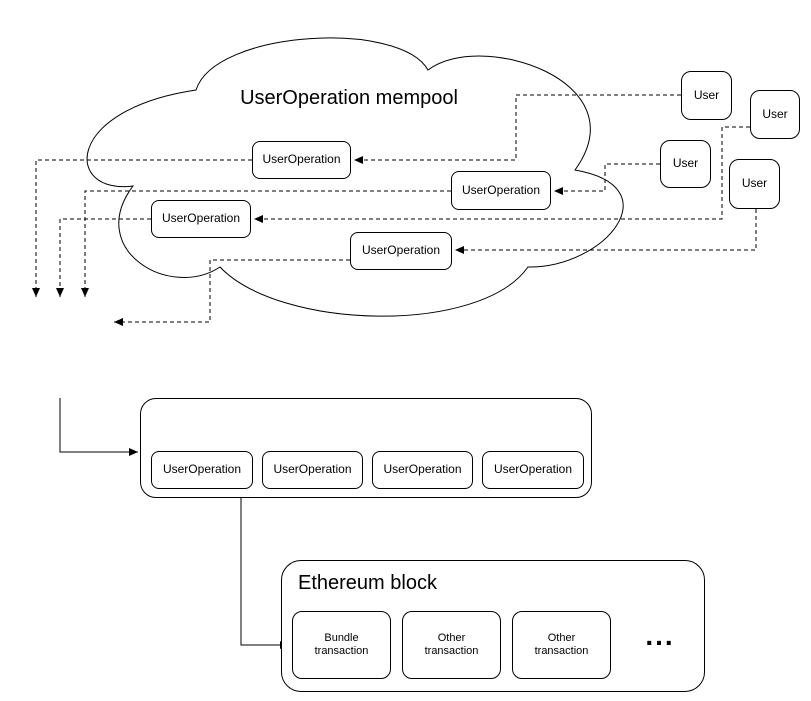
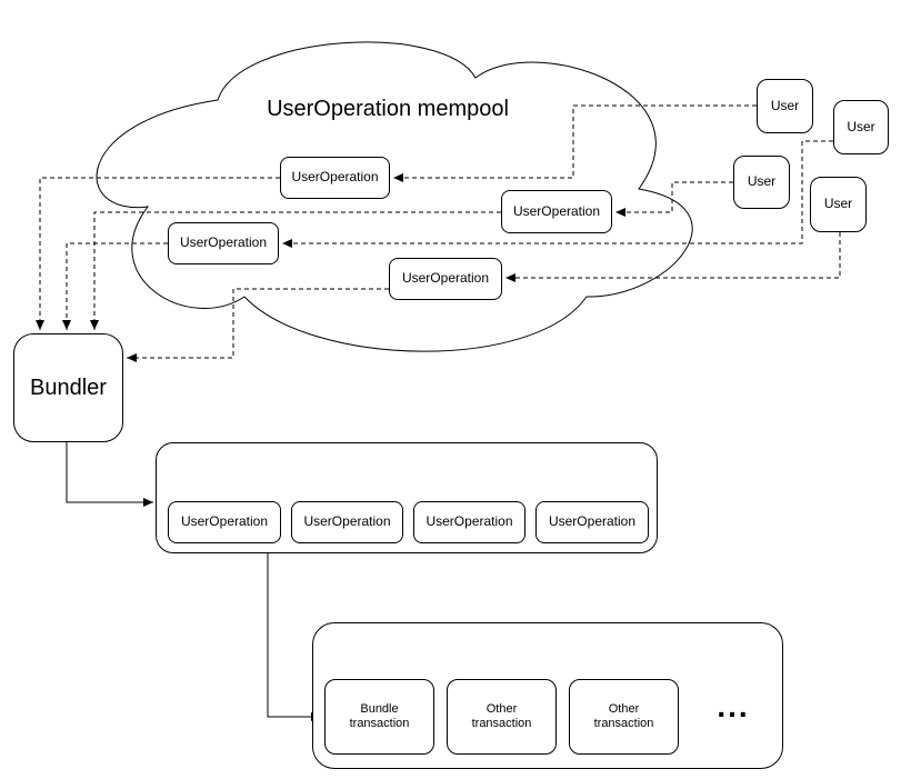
  UserOperation mempool
  UserOperation
  UserOperation
  UserOperation
  UserOperation
  User
  User
  User
  User
+ Bundler
  UserOperation
  UserOperation
  UserOperation
  UserOperation
- Ethereum block
  Bundle
  transaction
  Other
  transaction
  Other
  transaction
  ...
